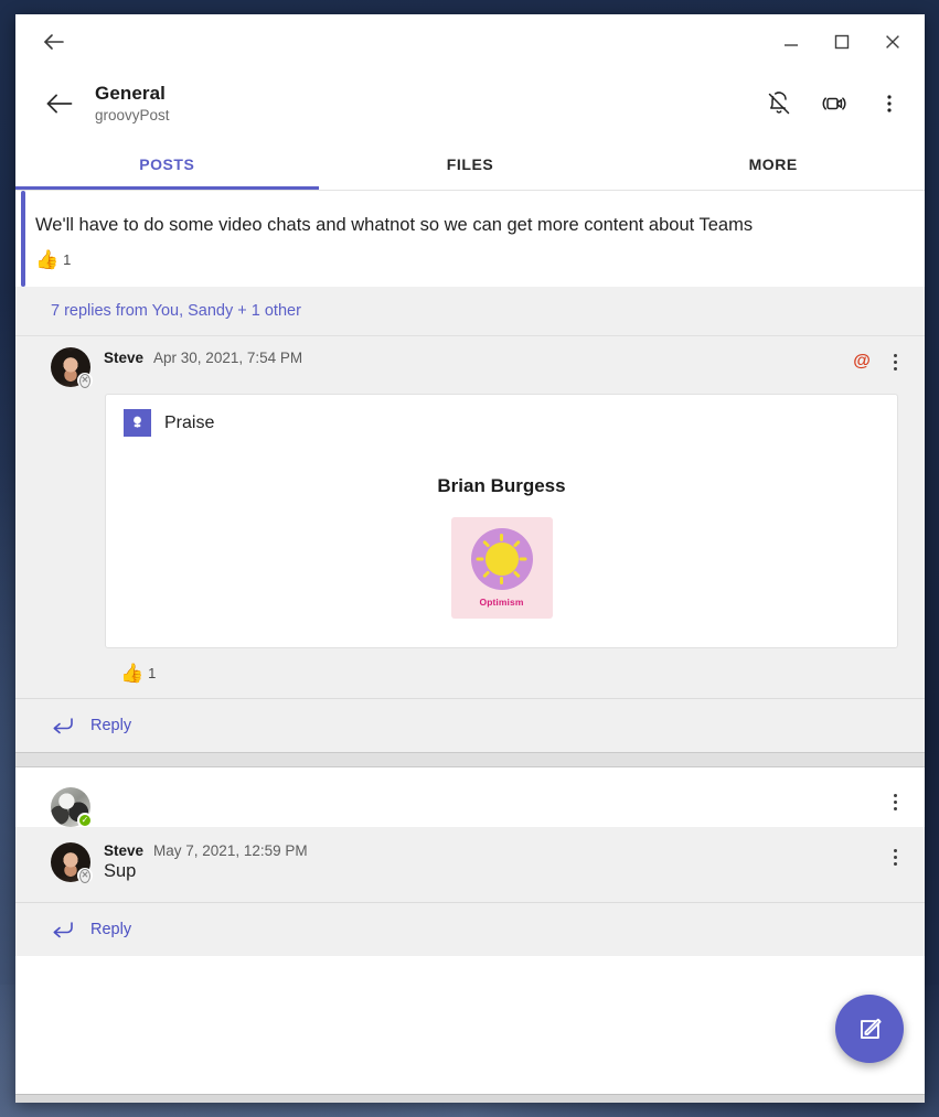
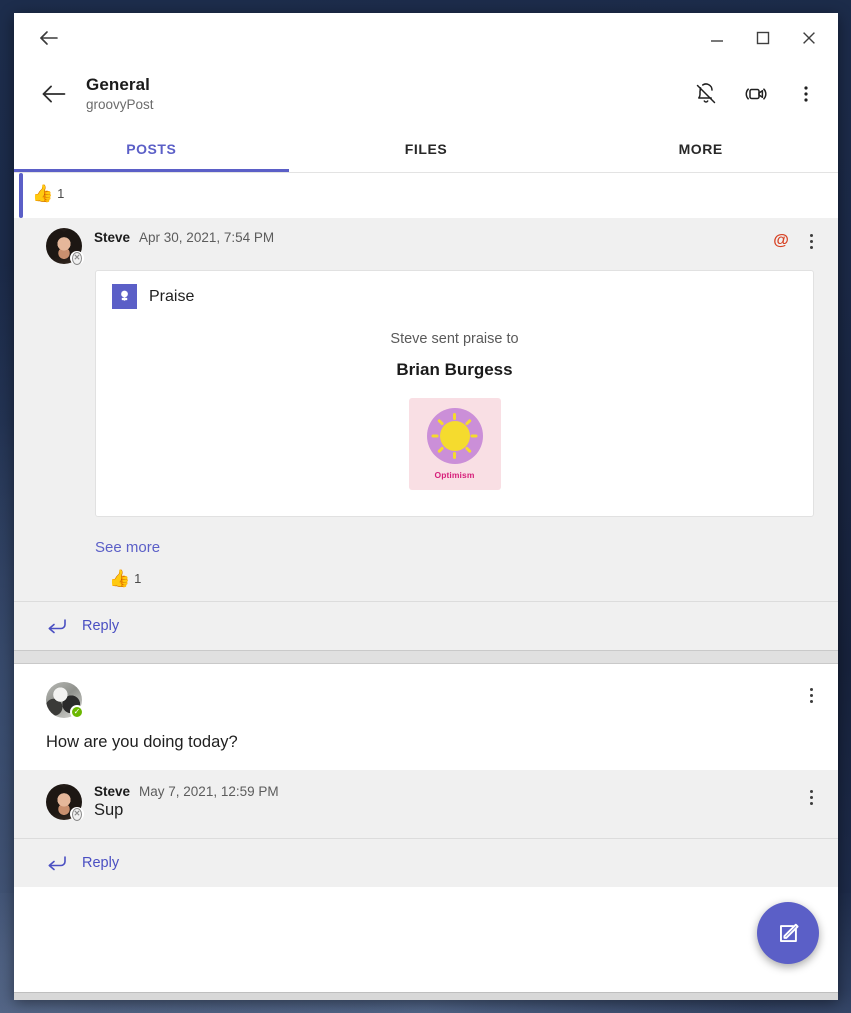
  General
  groovyPost
  POSTS
  FILES
  MORE
- We'll have to do some video chats and whatnot so we can get more content about Teams
  👍
  1
- 7 replies from You, Sandy + 1 other
  ✕
  Steve
  Apr 30, 2021, 7:54 PM
  @
  Praise
+ Steve sent praise to
  Brian Burgess
  Optimism
+ See more
  👍
  1
  Reply
  ✓
+ How are you doing today?
  ✕
  Steve
  May 7, 2021, 12:59 PM
  Sup
  Reply
